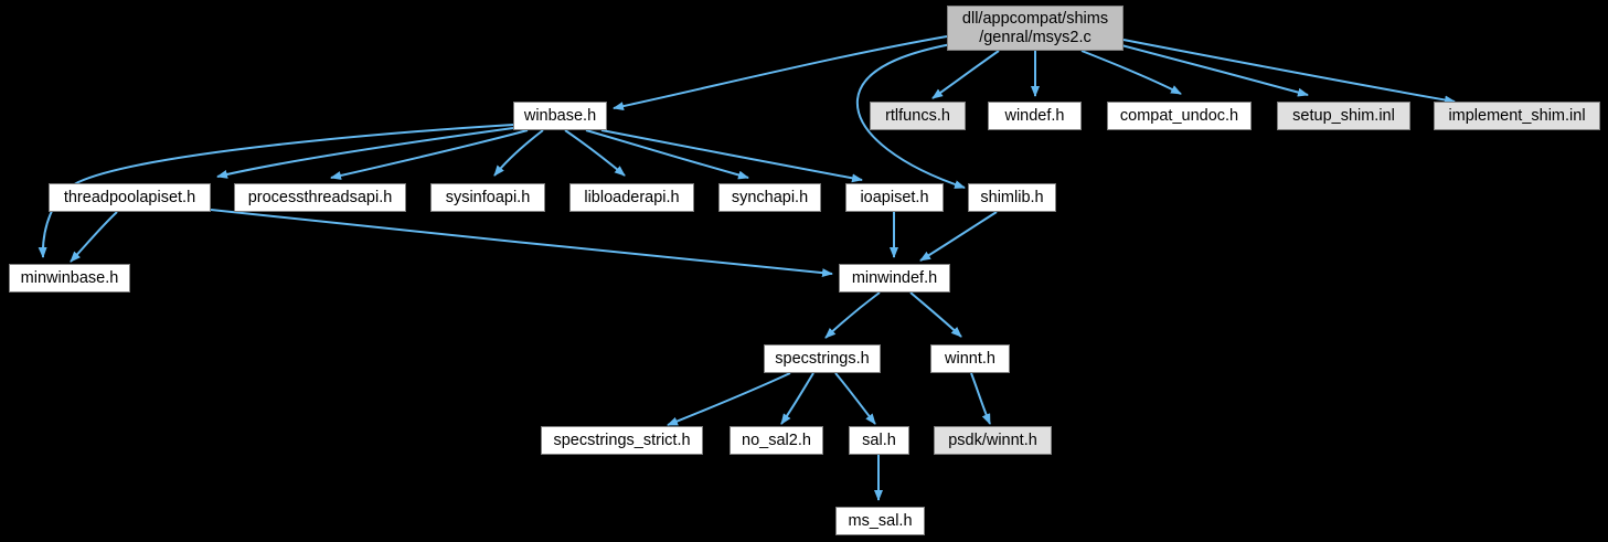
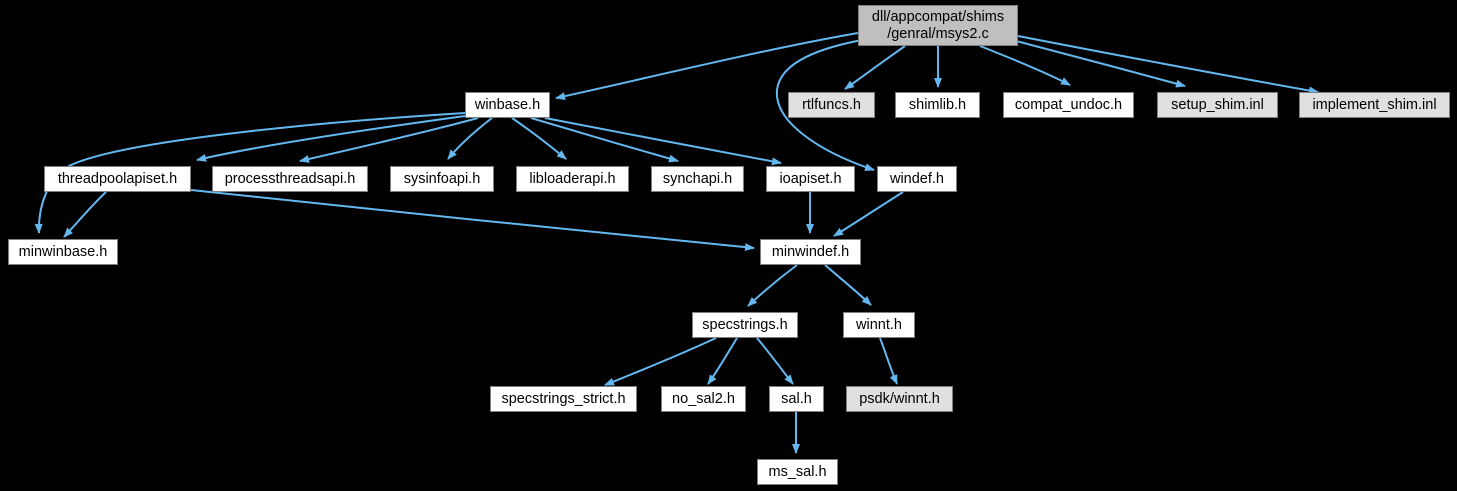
  dll/appcompat/shims
  /genral/msys2.c
  winbase.h
  rtlfuncs.h
- windef.h
+ shimlib.h
  compat_undoc.h
  setup_shim.inl
  implement_shim.inl
  threadpoolapiset.h
  processthreadsapi.h
  sysinfoapi.h
  libloaderapi.h
  synchapi.h
  ioapiset.h
- shimlib.h
+ windef.h
  minwinbase.h
  minwindef.h
  specstrings.h
  winnt.h
  specstrings_strict.h
  no_sal2.h
  sal.h
  psdk/winnt.h
  ms_sal.h
